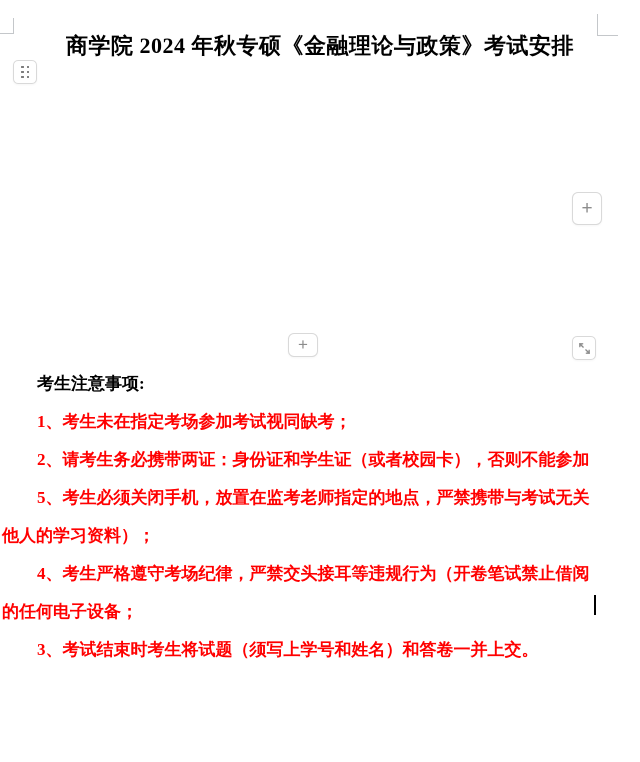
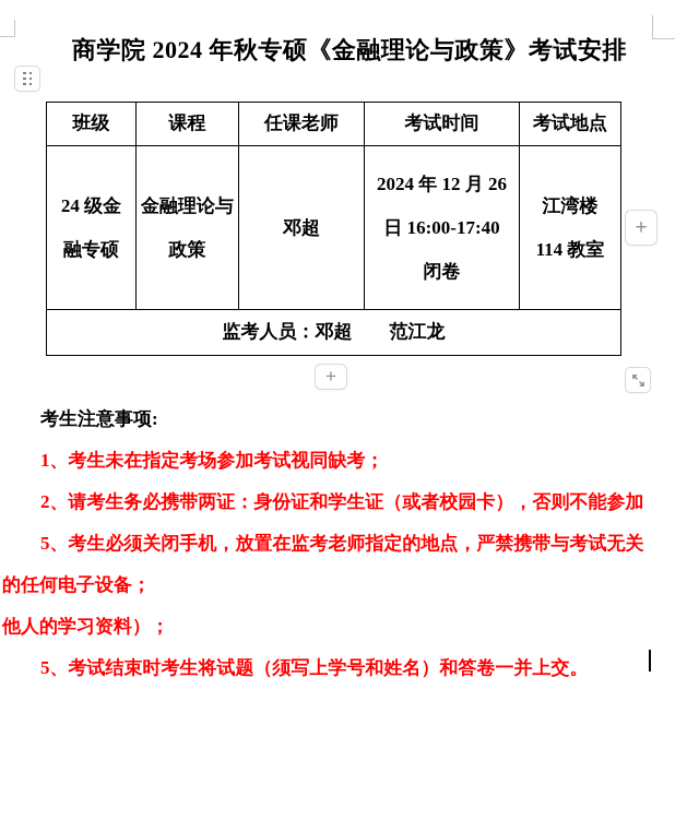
  商学院 2024 年秋专硕《金融理论与政策》考试安排
+ 班级	课程	任课老师	考试时间	考试地点
+ 24 级金 融专硕	金融理论与 政策	邓超	2024 年 12 月 26 日 16:00-17:40 闭卷	江湾楼 114 教室
+ 监考人员：邓超 范江龙
  +
  +
  考生注意事项:
  1、考生未在指定考场参加考试视同缺考；
  2、请考生务必携带两证：身份证和学生证（或者校园卡），否则不能参加
  5、考生必须关闭手机，放置在监考老师指定的地点，严禁携带与考试无关
- 他人的学习资料）；
+ 的任何电子设备；
- 4、考生严格遵守考场纪律，严禁交头接耳等违规行为（开卷笔试禁止借阅
- 的任何电子设备；
+ 他人的学习资料）；
- 3、考试结束时考生将试题（须写上学号和姓名）和答卷一并上交。
+ 5、考试结束时考生将试题（须写上学号和姓名）和答卷一并上交。
